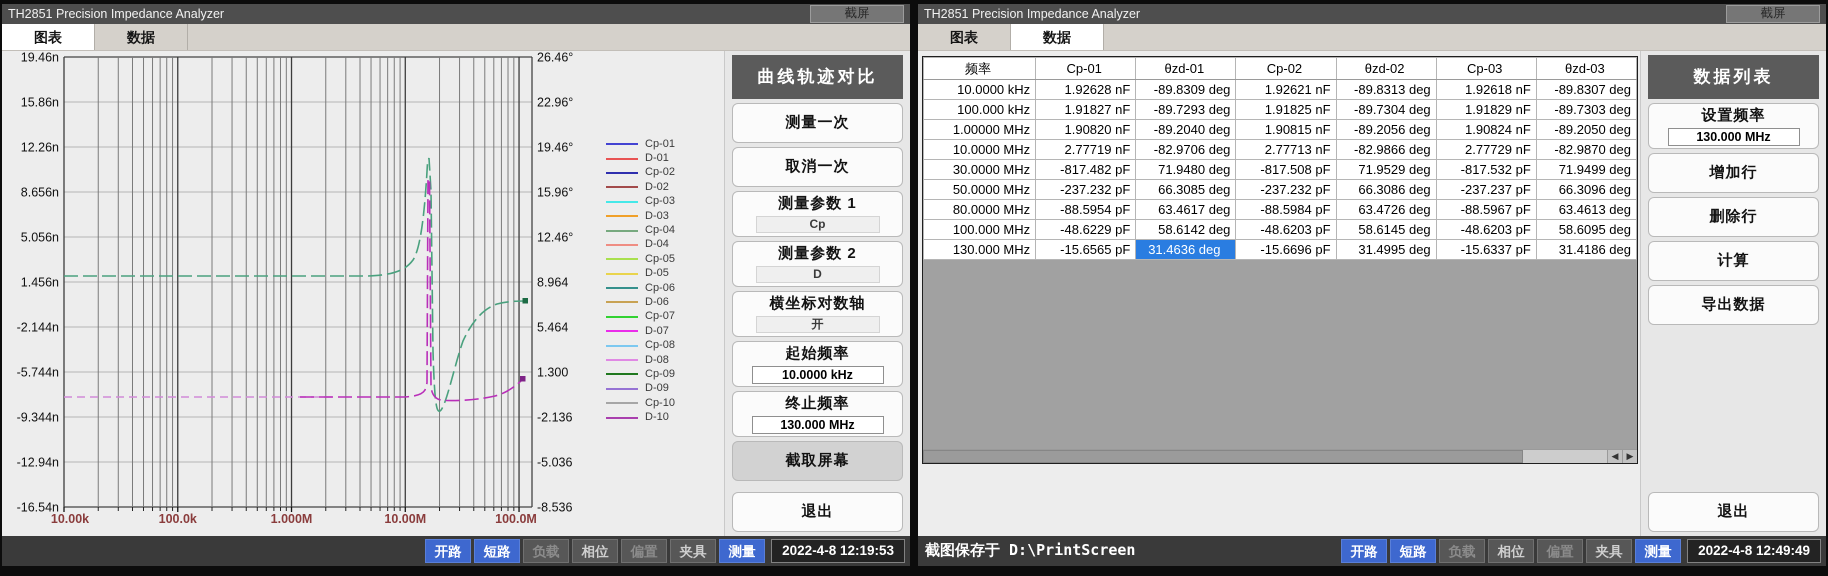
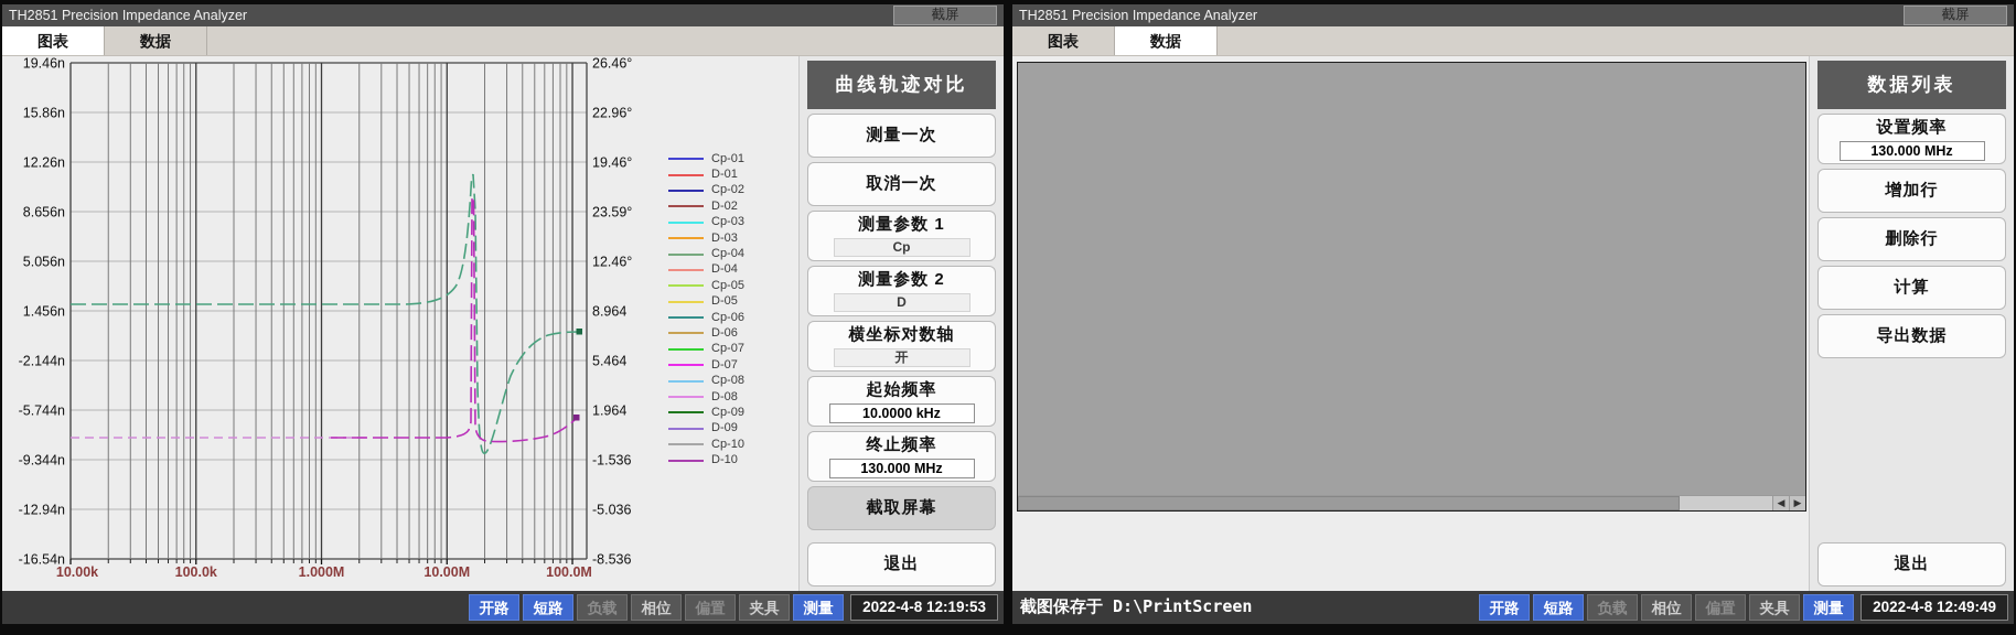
  TH2851 Precision Impedance Analyzer
  截屏
  图表
  数据
  19.46n
  15.86n
  12.26n
  8.656n
  5.056n
  1.456n
  -2.144n
  -5.744n
  -9.344n
  -12.94n
  -16.54n
  26.46°
  22.96°
  19.46°
- 15.96°
+ 23.59°
  12.46°
  8.964
  5.464
- 1.300
+ 1.964
- -2.136
+ -1.536
  -5.036
  -8.536
  10.00k
  100.0k
  1.000M
  10.00M
  100.0M
  Cp-01
  D-01
  Cp-02
  D-02
  Cp-03
  D-03
  Cp-04
  D-04
  Cp-05
  D-05
  Cp-06
  D-06
  Cp-07
  D-07
  Cp-08
  D-08
  Cp-09
  D-09
  Cp-10
  D-10
  曲线轨迹对比
  测量一次
  取消一次
  测量参数 1
  Cp
  测量参数 2
  D
  横坐标对数轴
  开
  起始频率
  10.0000 kHz
  终止频率
  130.000 MHz
  截取屏幕
  退出
  开路
  短路
  负载
  相位
  偏置
  夹具
  测量
  2022-4-8 12:19:53
  TH2851 Precision Impedance Analyzer
  截屏
  图表
  数据
- 频率	Cp-01	θzd-01	Cp-02	θzd-02	Cp-03	θzd-03
- 10.0000 kHz	1.92628 nF	-89.8309 deg	1.92621 nF	-89.8313 deg	1.92618 nF	-89.8307 deg
- 100.000 kHz	1.91827 nF	-89.7293 deg	1.91825 nF	-89.7304 deg	1.91829 nF	-89.7303 deg
- 1.00000 MHz	1.90820 nF	-89.2040 deg	1.90815 nF	-89.2056 deg	1.90824 nF	-89.2050 deg
- 10.0000 MHz	2.77719 nF	-82.9706 deg	2.77713 nF	-82.9866 deg	2.77729 nF	-82.9870 deg
- 30.0000 MHz	-817.482 pF	71.9480 deg	-817.508 pF	71.9529 deg	-817.532 pF	71.9499 deg
- 50.0000 MHz	-237.232 pF	66.3085 deg	-237.232 pF	66.3086 deg	-237.237 pF	66.3096 deg
- 80.0000 MHz	-88.5954 pF	63.4617 deg	-88.5984 pF	63.4726 deg	-88.5967 pF	63.4613 deg
- 100.000 MHz	-48.6229 pF	58.6142 deg	-48.6203 pF	58.6145 deg	-48.6203 pF	58.6095 deg
- 130.000 MHz	-15.6565 pF	31.4636 deg	-15.6696 pF	31.4995 deg	-15.6337 pF	31.4186 deg
  ◀
  ▶
  数据列表
  设置频率
  130.000 MHz
  增加行
  删除行
  计算
  导出数据
  退出
  截图保存于 D:\PrintScreen
  开路
  短路
  负载
  相位
  偏置
  夹具
  测量
  2022-4-8 12:49:49
